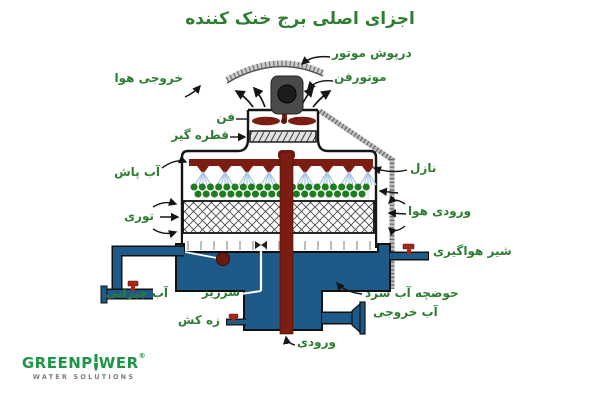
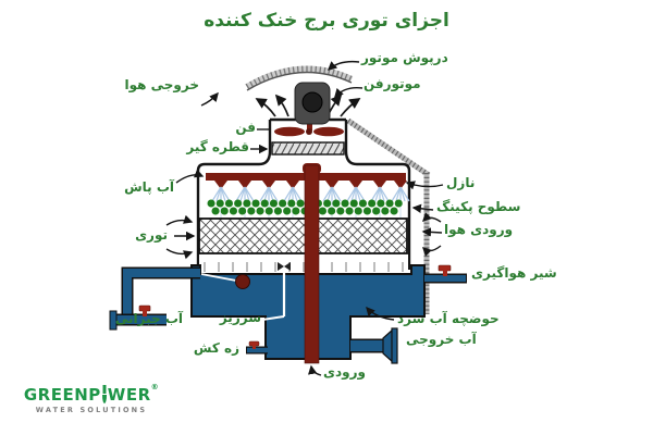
- اجزای اصلی برج خنک کننده
+ اجزای توری برج خنک کننده
  درپوش موتور
  موتورفن
  خروجی هوا
  فن
  قطره گیر
  آب پاش
  توری
  نازل
+ سطوح پکینگ
  ورودی هوا
  شیر هواگیری
  حوضچه آب سرد
  آب خروجی
  آب جبرانی
  سرریز
  زه کش
  ورودی
  GREENP
  WER
  ®
  WATER SOLUTIONS
